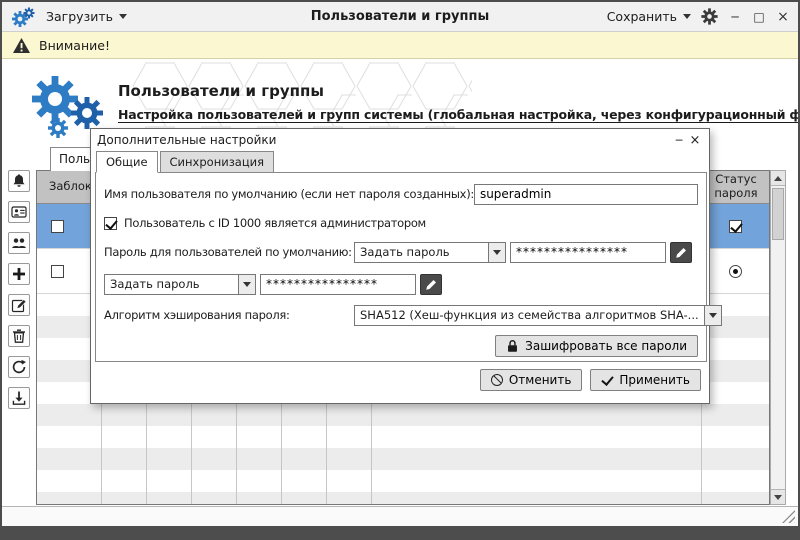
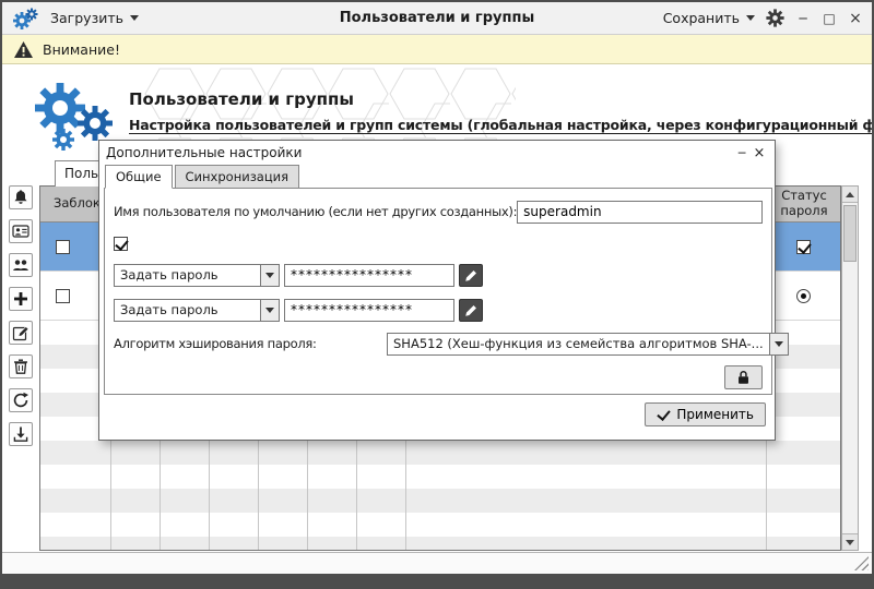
  Загрузить
  Пользователи и группы
  Сохранить
  ─
  □
  ×
  Внимание!
  Пользователи и группы
  Настройка пользователей и групп системы (глобальная настройка, через конфигурационный ф
  Поль
  Заблок
  Статус пароля
  Дополнительные настройки
  ─
  ×
  Общие
  Синхронизация
- Имя пользователя по умолчанию (если нет пароля созданных):
+ Имя пользователя по умолчанию (если нет других созданных):
  superadmin
- Пользователь с ID 1000 является администратором
- Пароль для пользователей по умолчанию:
  Задать пароль
  ****************
  Задать пароль
  ****************
  Алгоритм хэширования пароля:
  SHA512 (Хеш-функция из семейства алгоритмов SHA-...
- Зашифровать все пароли
- Отменить
  Применить
